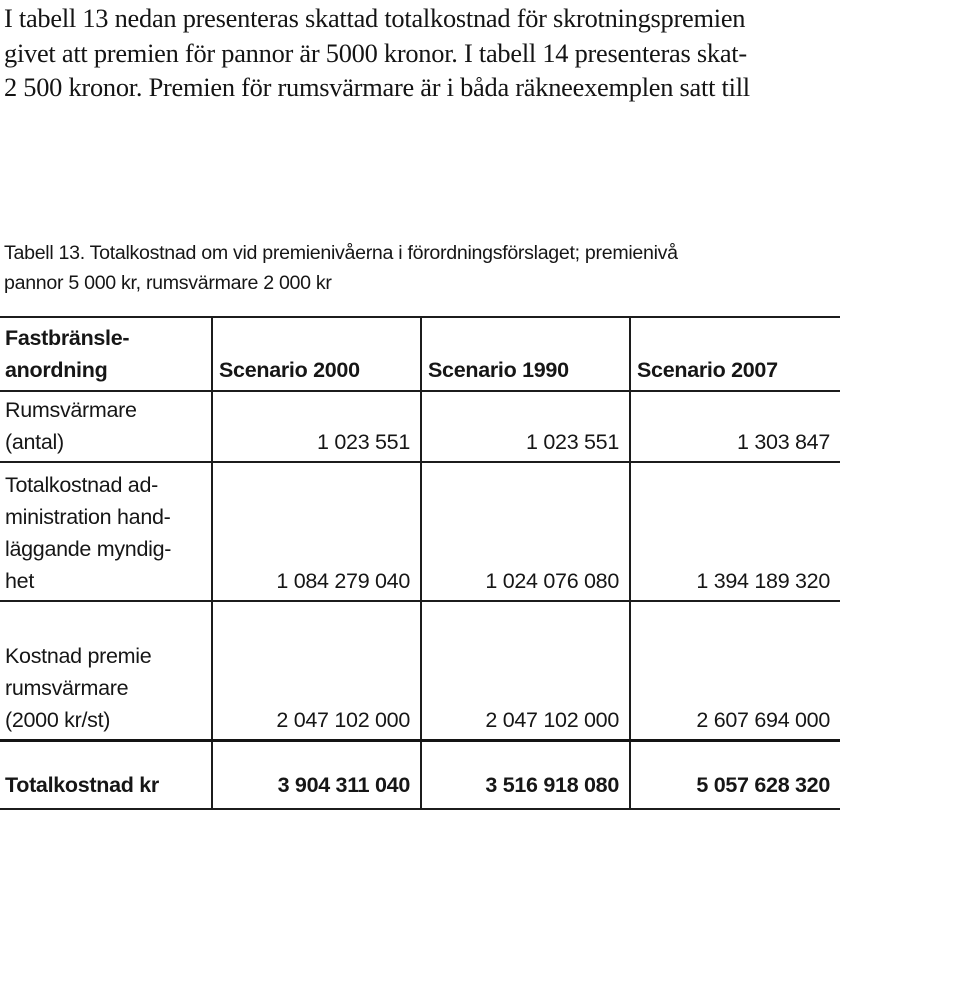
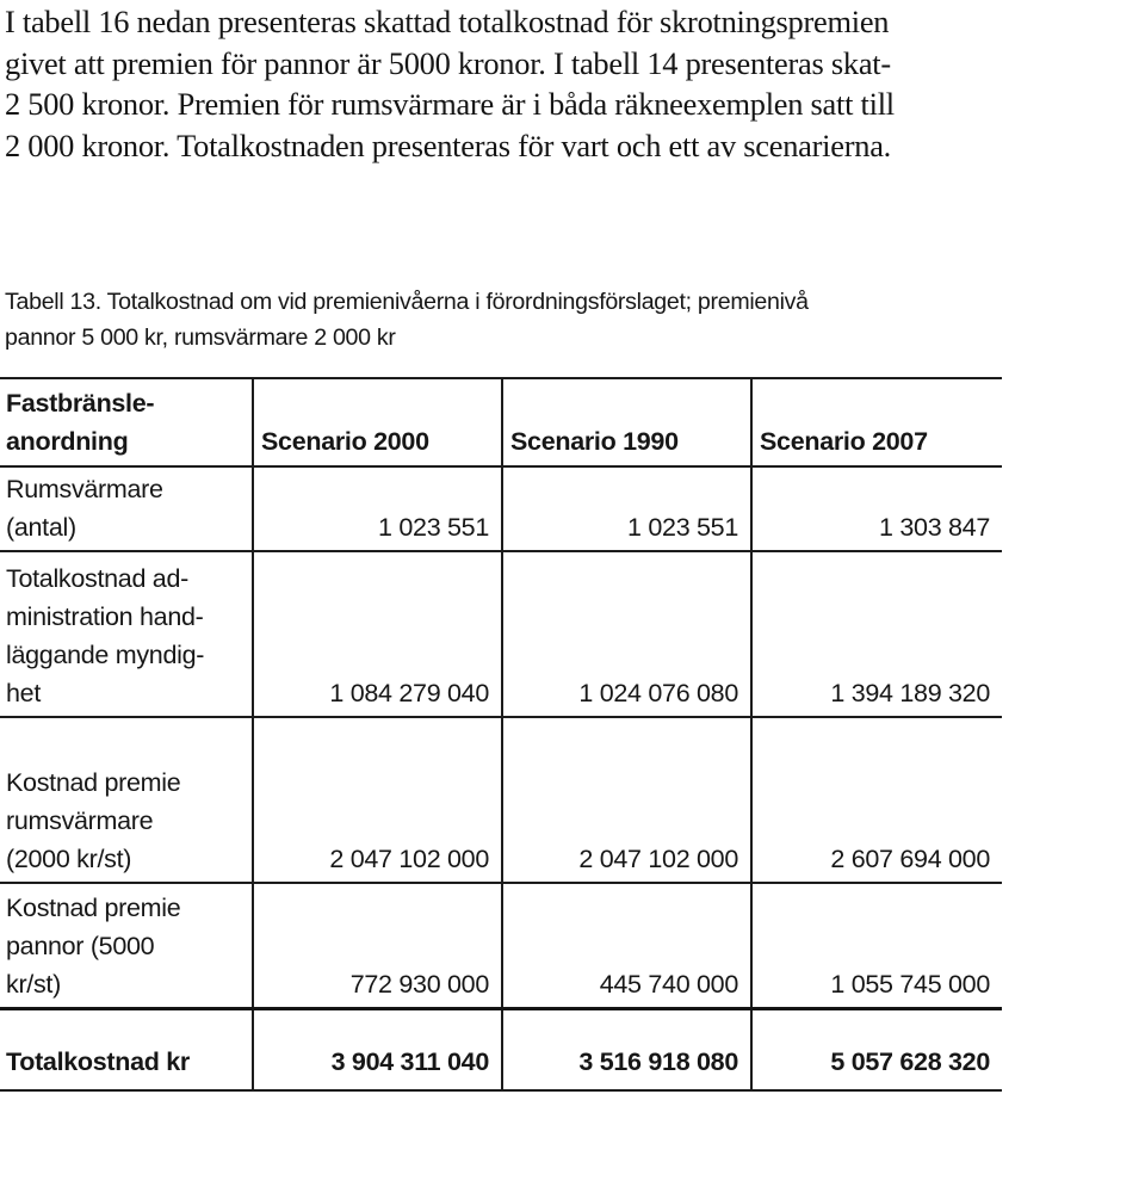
- I tabell 13 nedan presenteras skattad totalkostnad för skrotningspremien
+ I tabell 16 nedan presenteras skattad totalkostnad för skrotningspremien
  givet att premien för pannor är 5000 kronor. I tabell 14 presenteras skat-
  2 500 kronor. Premien för rumsvärmare är i båda räkneexemplen satt till
+ 2 000 kronor. Totalkostnaden presenteras för vart och ett av scenarierna.
  Tabell 13. Totalkostnad om vid premienivåerna i förordningsförslaget; premienivå
  pannor 5 000 kr, rumsvärmare 2 000 kr
  Fastbränsle- anordning	Scenario 2000	Scenario 1990	Scenario 2007
  Rumsvärmare (antal)	1 023 551	1 023 551	1 303 847
  Totalkostnad ad- ministration hand- läggande myndig- het	1 084 279 040	1 024 076 080	1 394 189 320
  Kostnad premie rumsvärmare (2000 kr/st)	2 047 102 000	2 047 102 000	2 607 694 000
+ Kostnad premie pannor (5000 kr/st)	772 930 000	445 740 000	1 055 745 000
  Totalkostnad kr	3 904 311 040	3 516 918 080	5 057 628 320
